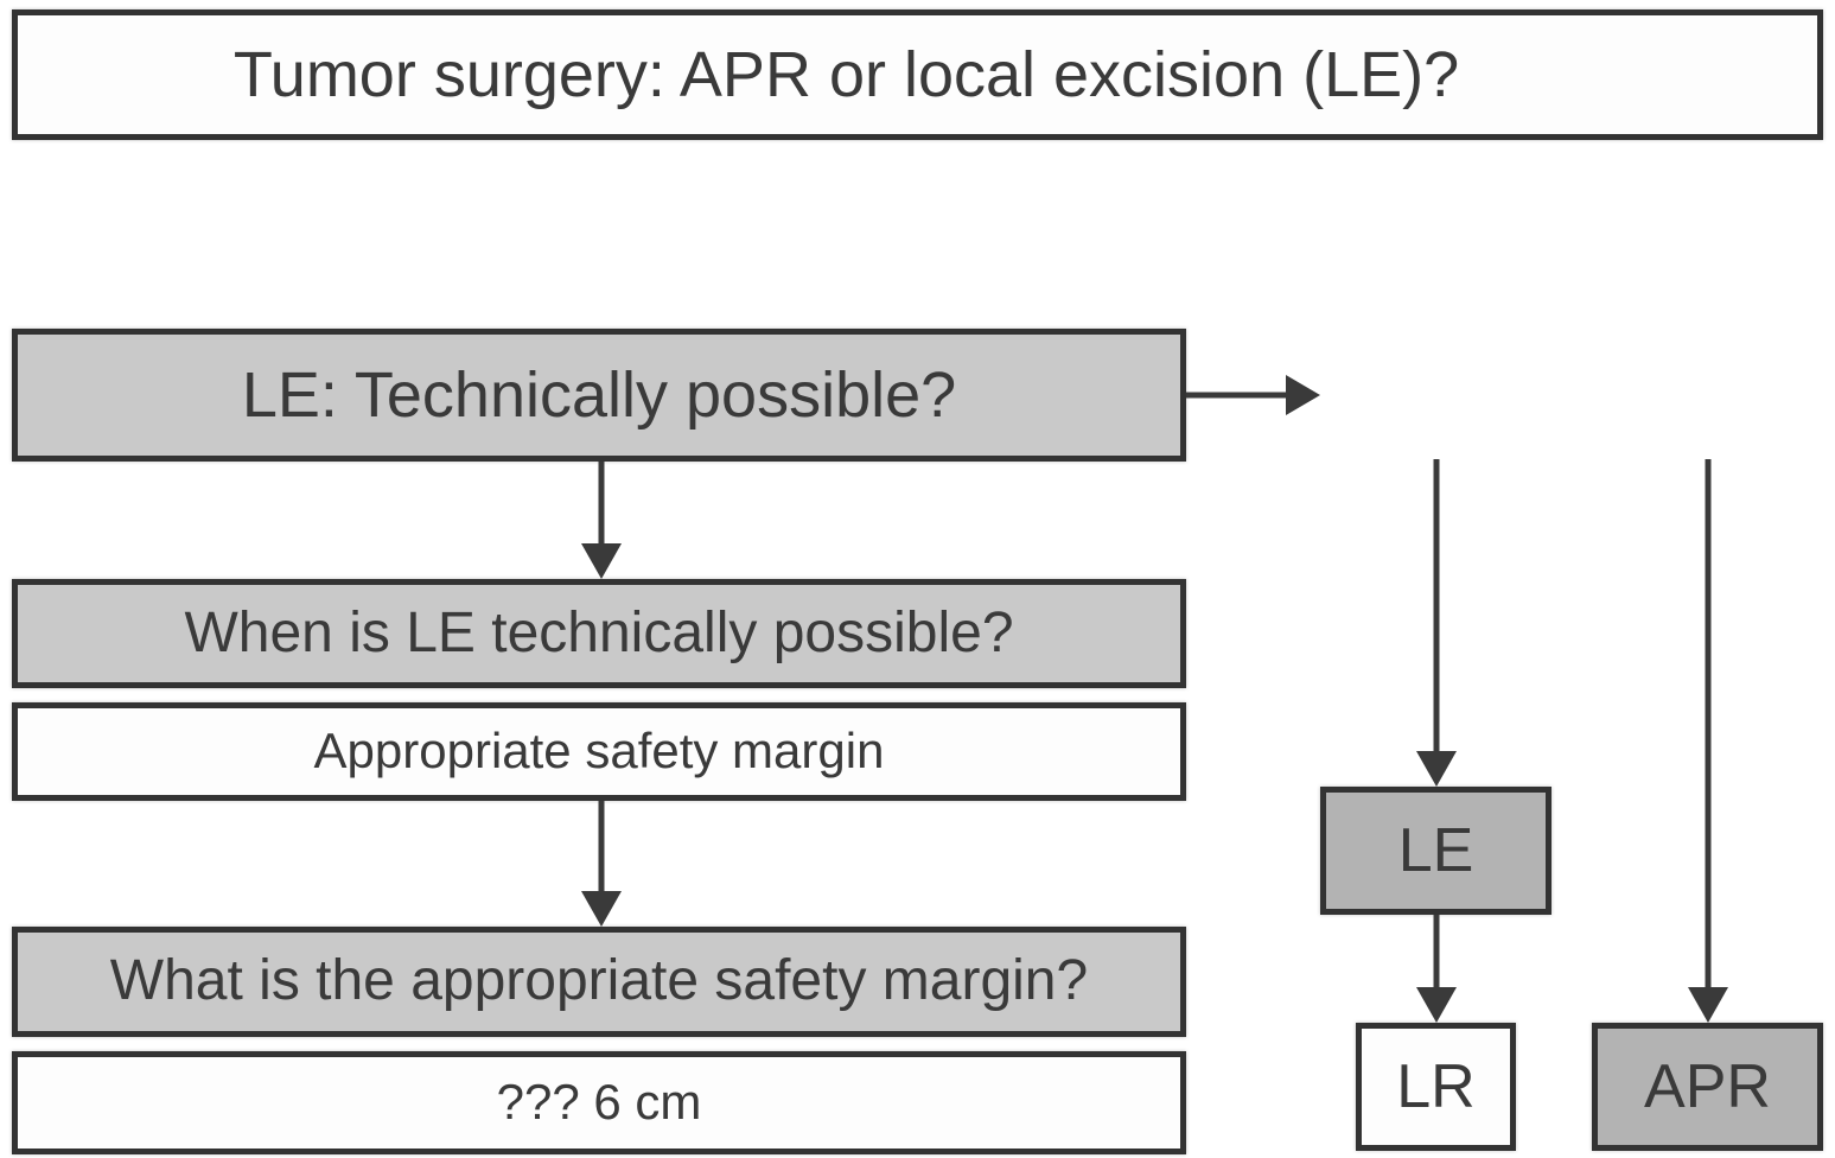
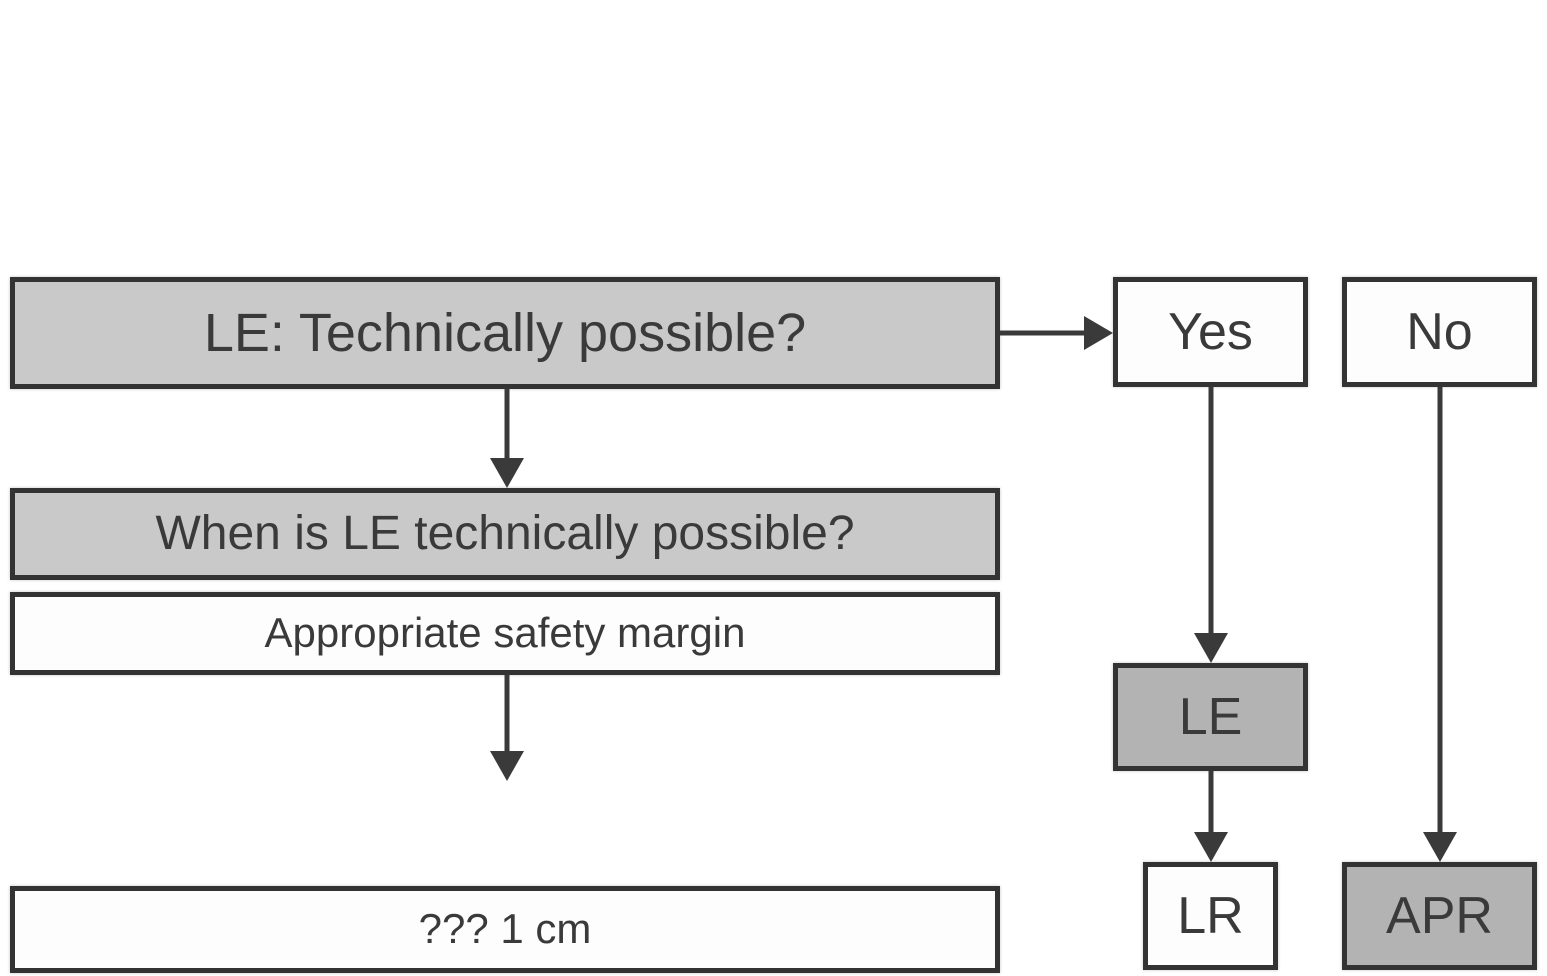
- Tumor surgery: APR or local excision (LE)?
  LE: Technically possible?
+ Yes
+ No
  When is LE technically possible?
  Appropriate safety margin
- What is the appropriate safety margin?
- ??? 6 cm
+ ??? 1 cm
  LE
  LR
  APR
